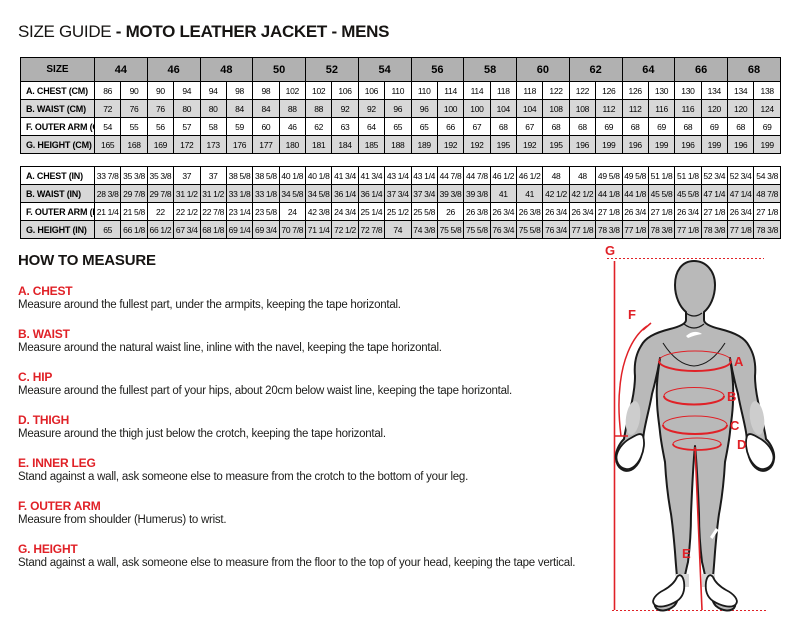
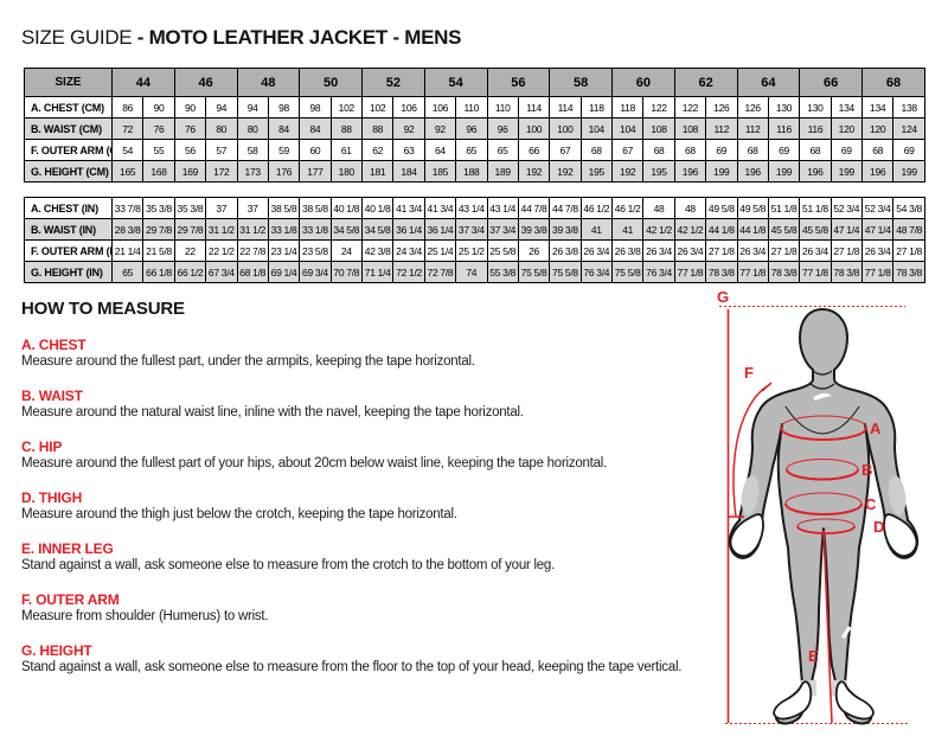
  SIZE GUIDE - MOTO LEATHER JACKET - MENS
  SIZE	44	46	48	50	52	54	56	58	60	62	64	66	68
  A. CHEST (CM)	86	90	90	94	94	98	98	102	102	106	106	110	110	114	114	118	118	122	122	126	126	130	130	134	134	138
  B. WAIST (CM)	72	76	76	80	80	84	84	88	88	92	92	96	96	100	100	104	104	108	108	112	112	116	116	120	120	124
- F. OUTER ARM (	54	55	56	57	58	59	60	46	62	63	64	65	65	66	67	68	67	68	68	69	68	69	68	69	68	69
+ F. OUTER ARM (	54	55	56	57	58	59	60	61	62	63	64	65	65	66	67	68	67	68	68	69	68	69	68	69	68	69
  G. HEIGHT (CM)	165	168	169	172	173	176	177	180	181	184	185	188	189	192	192	195	192	195	196	199	196	199	196	199	196	199
  A. CHEST (IN)	33 7/8	35 3/8	35 3/8	37	37	38 5/8	38 5/8	40 1/8	40 1/8	41 3/4	41 3/4	43 1/4	43 1/4	44 7/8	44 7/8	46 1/2	46 1/2	48	48	49 5/8	49 5/8	51 1/8	51 1/8	52 3/4	52 3/4	54 3/8
  B. WAIST (IN)	28 3/8	29 7/8	29 7/8	31 1/2	31 1/2	33 1/8	33 1/8	34 5/8	34 5/8	36 1/4	36 1/4	37 3/4	37 3/4	39 3/8	39 3/8	41	41	42 1/2	42 1/2	44 1/8	44 1/8	45 5/8	45 5/8	47 1/4	47 1/4	48 7/8
  F. OUTER ARM (I	21 1/4	21 5/8	22	22 1/2	22 7/8	23 1/4	23 5/8	24	42 3/8	24 3/4	25 1/4	25 1/2	25 5/8	26	26 3/8	26 3/4	26 3/8	26 3/4	26 3/4	27 1/8	26 3/4	27 1/8	26 3/4	27 1/8	26 3/4	27 1/8
- G. HEIGHT (IN)	65	66 1/8	66 1/2	67 3/4	68 1/8	69 1/4	69 3/4	70 7/8	71 1/4	72 1/2	72 7/8	74	74 3/8	75 5/8	75 5/8	76 3/4	75 5/8	76 3/4	77 1/8	78 3/8	77 1/8	78 3/8	77 1/8	78 3/8	77 1/8	78 3/8
+ G. HEIGHT (IN)	65	66 1/8	66 1/2	67 3/4	68 1/8	69 1/4	69 3/4	70 7/8	71 1/4	72 1/2	72 7/8	74	55 3/8	75 5/8	75 5/8	76 3/4	75 5/8	76 3/4	77 1/8	78 3/8	77 1/8	78 3/8	77 1/8	78 3/8	77 1/8	78 3/8
  HOW TO MEASURE
  A. CHEST
  Measure around the fullest part, under the armpits, keeping the tape horizontal.
  B. WAIST
  Measure around the natural waist line, inline with the navel, keeping the tape horizontal.
  C. HIP
  Measure around the fullest part of your hips, about 20cm below waist line, keeping the tape horizontal.
  D. THIGH
  Measure around the thigh just below the crotch, keeping the tape horizontal.
  E. INNER LEG
  Stand against a wall, ask someone else to measure from the crotch to the bottom of your leg.
  F. OUTER ARM
  Measure from shoulder (Humerus) to wrist.
  G. HEIGHT
  Stand against a wall, ask someone else to measure from the floor to the top of your head, keeping the tape vertical.
  A
  B
  C
  D
  E
  F
  G
